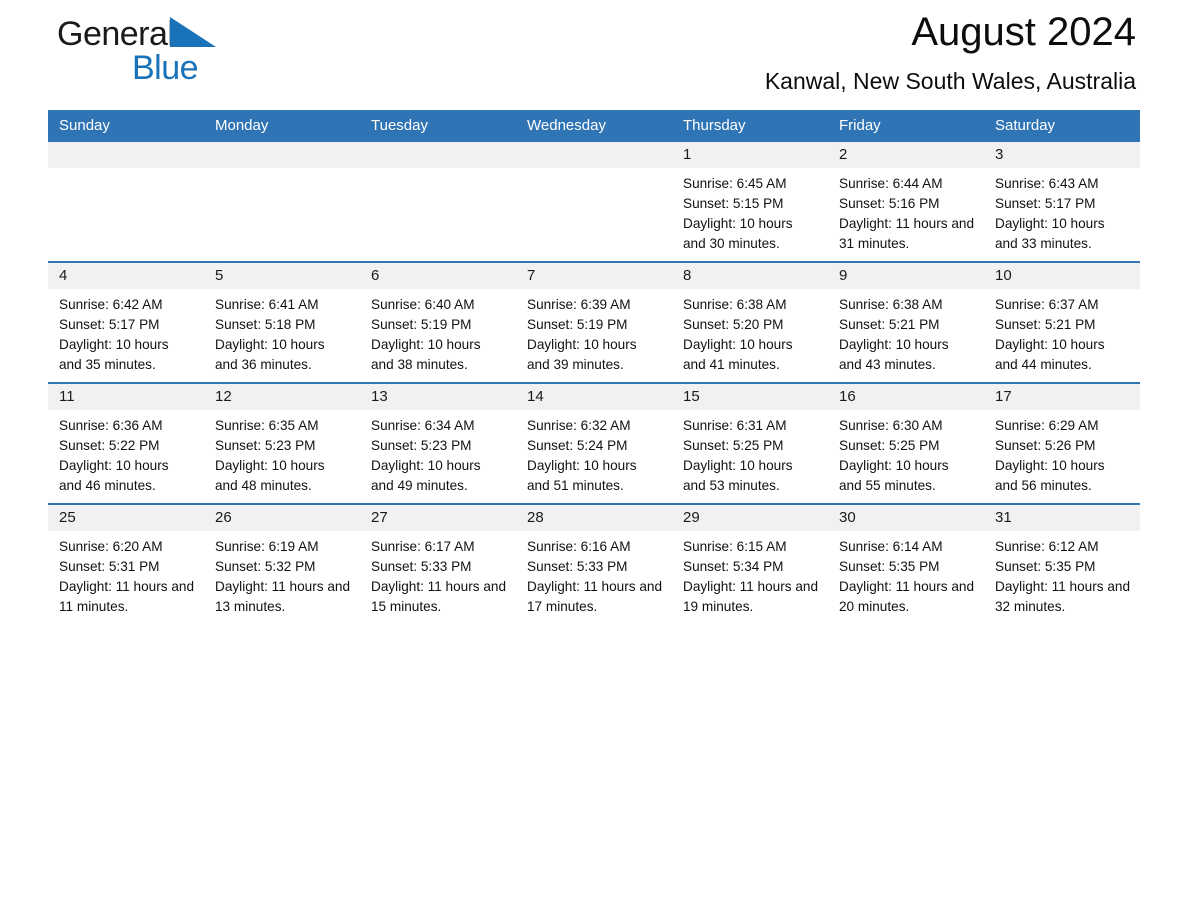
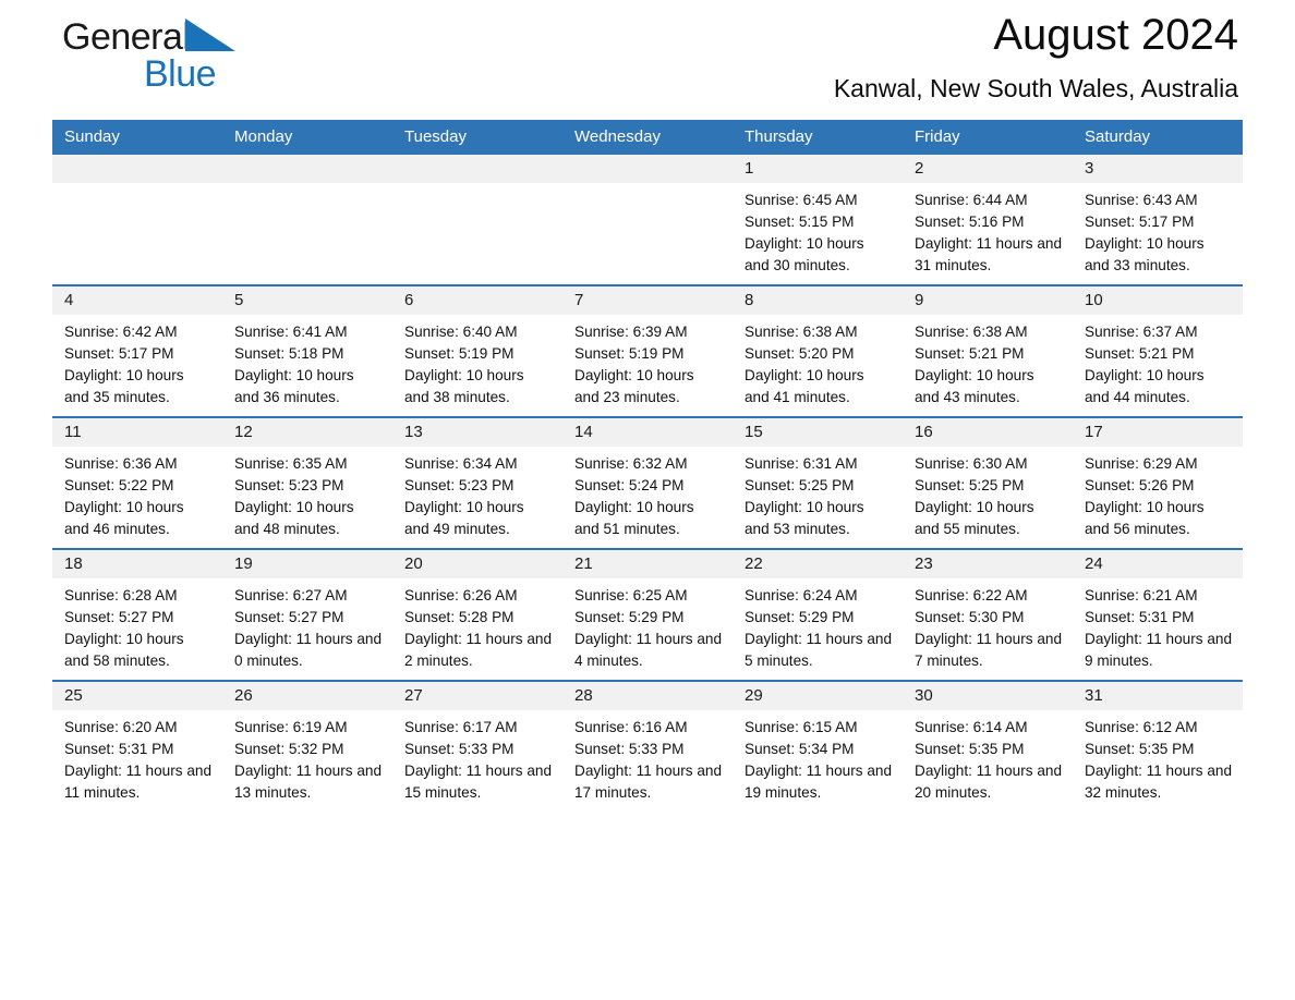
  Genera
  Blue
  August 2024
  Kanwal, New South Wales, Australia
  Sunday	Monday	Tuesday	Wednesday	Thursday	Friday	Saturday
  				1 Sunrise: 6:45 AM Sunset: 5:15 PM Daylight: 10 hours and 30 minutes.	2 Sunrise: 6:44 AM Sunset: 5:16 PM Daylight: 11 hours and 31 minutes.	3 Sunrise: 6:43 AM Sunset: 5:17 PM Daylight: 10 hours and 33 minutes.
- 4 Sunrise: 6:42 AM Sunset: 5:17 PM Daylight: 10 hours and 35 minutes.	5 Sunrise: 6:41 AM Sunset: 5:18 PM Daylight: 10 hours and 36 minutes.	6 Sunrise: 6:40 AM Sunset: 5:19 PM Daylight: 10 hours and 38 minutes.	7 Sunrise: 6:39 AM Sunset: 5:19 PM Daylight: 10 hours and 39 minutes.	8 Sunrise: 6:38 AM Sunset: 5:20 PM Daylight: 10 hours and 41 minutes.	9 Sunrise: 6:38 AM Sunset: 5:21 PM Daylight: 10 hours and 43 minutes.	10 Sunrise: 6:37 AM Sunset: 5:21 PM Daylight: 10 hours and 44 minutes.
+ 4 Sunrise: 6:42 AM Sunset: 5:17 PM Daylight: 10 hours and 35 minutes.	5 Sunrise: 6:41 AM Sunset: 5:18 PM Daylight: 10 hours and 36 minutes.	6 Sunrise: 6:40 AM Sunset: 5:19 PM Daylight: 10 hours and 38 minutes.	7 Sunrise: 6:39 AM Sunset: 5:19 PM Daylight: 10 hours and 23 minutes.	8 Sunrise: 6:38 AM Sunset: 5:20 PM Daylight: 10 hours and 41 minutes.	9 Sunrise: 6:38 AM Sunset: 5:21 PM Daylight: 10 hours and 43 minutes.	10 Sunrise: 6:37 AM Sunset: 5:21 PM Daylight: 10 hours and 44 minutes.
  11 Sunrise: 6:36 AM Sunset: 5:22 PM Daylight: 10 hours and 46 minutes.	12 Sunrise: 6:35 AM Sunset: 5:23 PM Daylight: 10 hours and 48 minutes.	13 Sunrise: 6:34 AM Sunset: 5:23 PM Daylight: 10 hours and 49 minutes.	14 Sunrise: 6:32 AM Sunset: 5:24 PM Daylight: 10 hours and 51 minutes.	15 Sunrise: 6:31 AM Sunset: 5:25 PM Daylight: 10 hours and 53 minutes.	16 Sunrise: 6:30 AM Sunset: 5:25 PM Daylight: 10 hours and 55 minutes.	17 Sunrise: 6:29 AM Sunset: 5:26 PM Daylight: 10 hours and 56 minutes.
+ 18 Sunrise: 6:28 AM Sunset: 5:27 PM Daylight: 10 hours and 58 minutes.	19 Sunrise: 6:27 AM Sunset: 5:27 PM Daylight: 11 hours and 0 minutes.	20 Sunrise: 6:26 AM Sunset: 5:28 PM Daylight: 11 hours and 2 minutes.	21 Sunrise: 6:25 AM Sunset: 5:29 PM Daylight: 11 hours and 4 minutes.	22 Sunrise: 6:24 AM Sunset: 5:29 PM Daylight: 11 hours and 5 minutes.	23 Sunrise: 6:22 AM Sunset: 5:30 PM Daylight: 11 hours and 7 minutes.	24 Sunrise: 6:21 AM Sunset: 5:31 PM Daylight: 11 hours and 9 minutes.
  25 Sunrise: 6:20 AM Sunset: 5:31 PM Daylight: 11 hours and 11 minutes.	26 Sunrise: 6:19 AM Sunset: 5:32 PM Daylight: 11 hours and 13 minutes.	27 Sunrise: 6:17 AM Sunset: 5:33 PM Daylight: 11 hours and 15 minutes.	28 Sunrise: 6:16 AM Sunset: 5:33 PM Daylight: 11 hours and 17 minutes.	29 Sunrise: 6:15 AM Sunset: 5:34 PM Daylight: 11 hours and 19 minutes.	30 Sunrise: 6:14 AM Sunset: 5:35 PM Daylight: 11 hours and 20 minutes.	31 Sunrise: 6:12 AM Sunset: 5:35 PM Daylight: 11 hours and 32 minutes.
